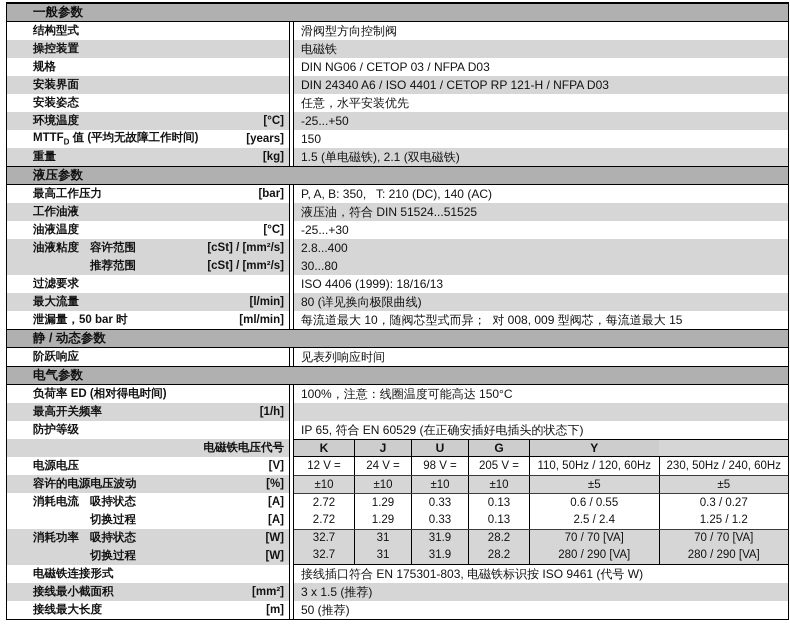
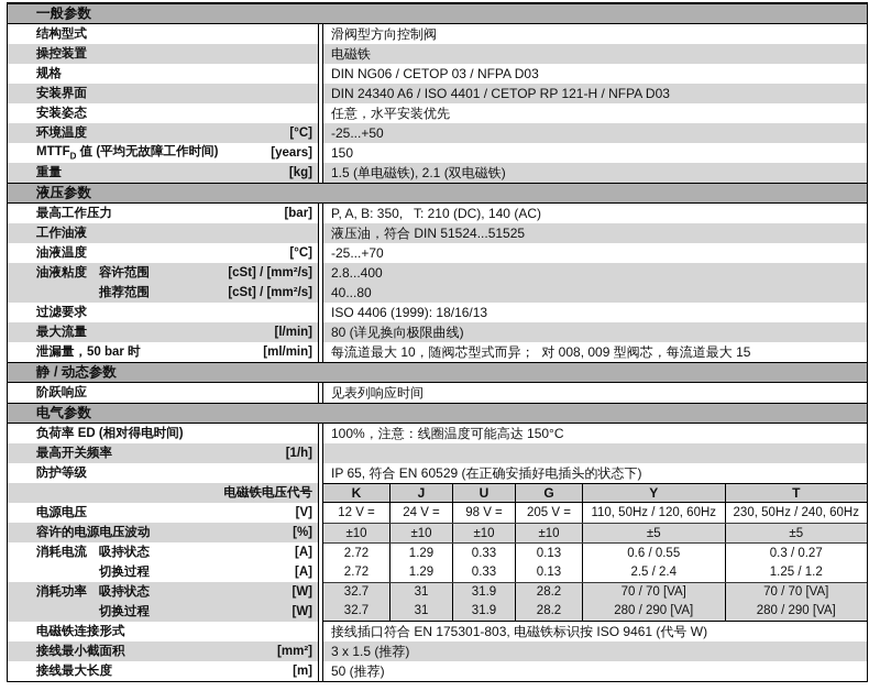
  一般参数
  结构型式
  滑阀型方向控制阀
  操控装置
  电磁铁
  规格
  DIN NG06 / CETOP 03 / NFPA D03
  安装界面
  DIN 24340 A6 / ISO 4401 / CETOP RP 121-H / NFPA D03
  安装姿态
  任意，水平安装优先
  环境温度
  [°C]
  -25...+50
  MTTFD 值 (平均无故障工作时间)
  [years]
  150
  重量
  [kg]
  1.5 (单电磁铁), 2.1 (双电磁铁)
  液压参数
  最高工作压力
  [bar]
  P, A, B: 350, T: 210 (DC), 140 (AC)
  工作油液
  液压油，符合 DIN 51524...51525
  油液温度
  [°C]
- -25...+30
+ -25...+70
  油液粘度
  容许范围
  推荐范围
  [cSt] / [mm²/s]
  [cSt] / [mm²/s]
  2.8...400
- 30...80
+ 40...80
  过滤要求
  ISO 4406 (1999): 18/16/13
  最大流量
  [l/min]
  80 (详见换向极限曲线)
  泄漏量，50 bar 时
  [ml/min]
  每流道最大 10，随阀芯型式而异； 对 008, 009 型阀芯，每流道最大 15
  静 / 动态参数
  阶跃响应
  见表列响应时间
  电气参数
  负荷率 ED (相对得电时间)
  100%，注意：线圈温度可能高达 150°C
  最高开关频率
  [1/h]
  防护等级
  IP 65, 符合 EN 60529 (在正确安插好电插头的状态下)
  电磁铁电压代号
  K
  J
  U
  G
  Y
+ T
  电源电压
  [V]
  12 V =
  24 V =
  98 V =
  205 V =
  110, 50Hz / 120, 60Hz
  230, 50Hz / 240, 60Hz
  容许的电源电压波动
  [%]
  ±10
  ±10
  ±10
  ±10
  ±5
  ±5
  消耗电流
  吸持状态
  切换过程
  [A]
  [A]
  2.72
  2.72
  1.29
  1.29
  0.33
  0.33
  0.13
  0.13
  0.6 / 0.55
  2.5 / 2.4
  0.3 / 0.27
  1.25 / 1.2
  消耗功率
  吸持状态
  切换过程
  [W]
  [W]
  32.7
  32.7
  31
  31
  31.9
  31.9
  28.2
  28.2
  70 / 70 [VA]
  280 / 290 [VA]
  70 / 70 [VA]
  280 / 290 [VA]
  电磁铁连接形式
  接线插口符合 EN 175301-803, 电磁铁标识按 ISO 9461 (代号 W)
  接线最小截面积
  [mm²]
  3 x 1.5 (推荐)
  接线最大长度
  [m]
  50 (推荐)
